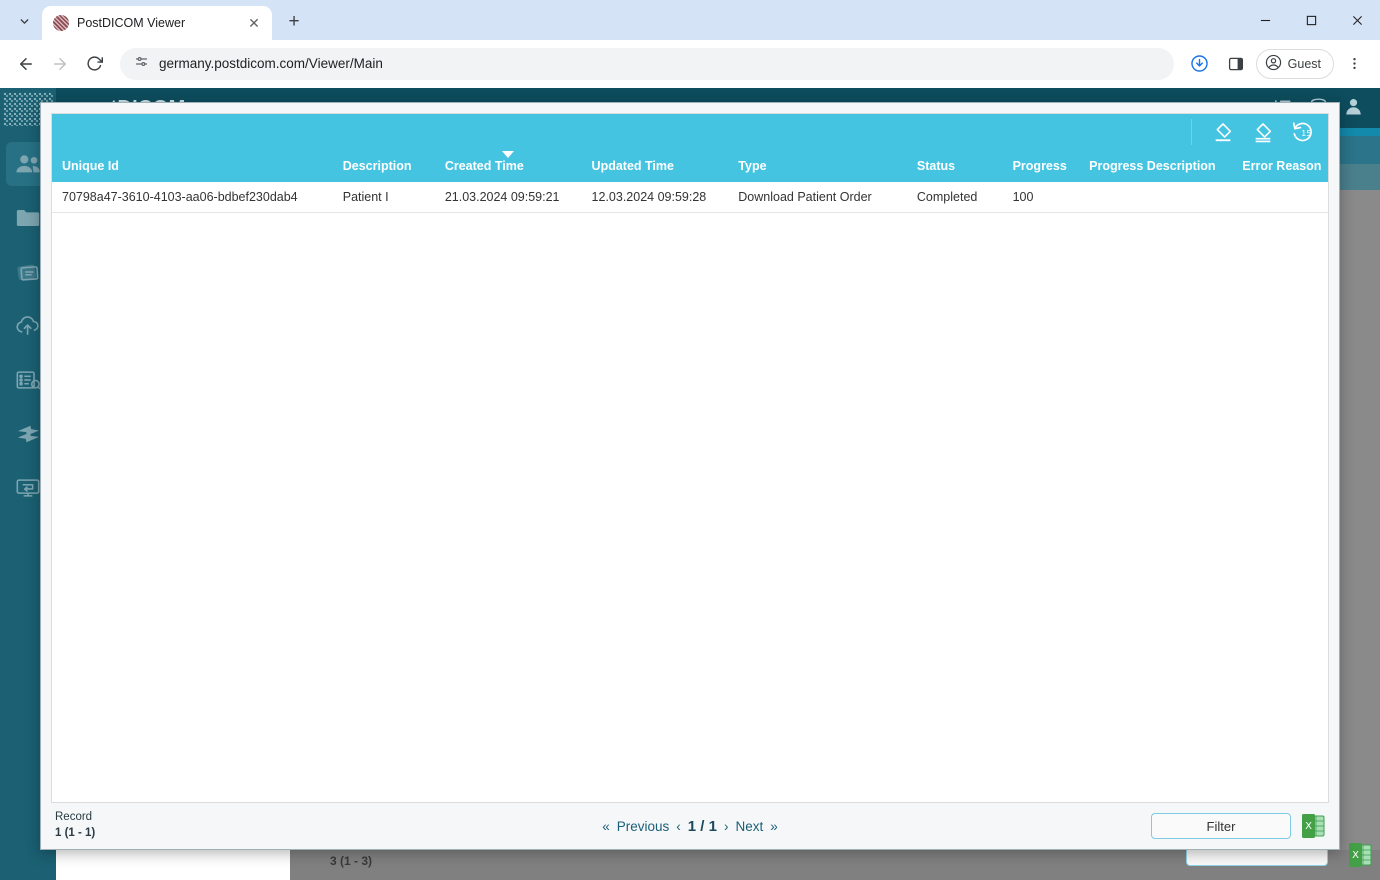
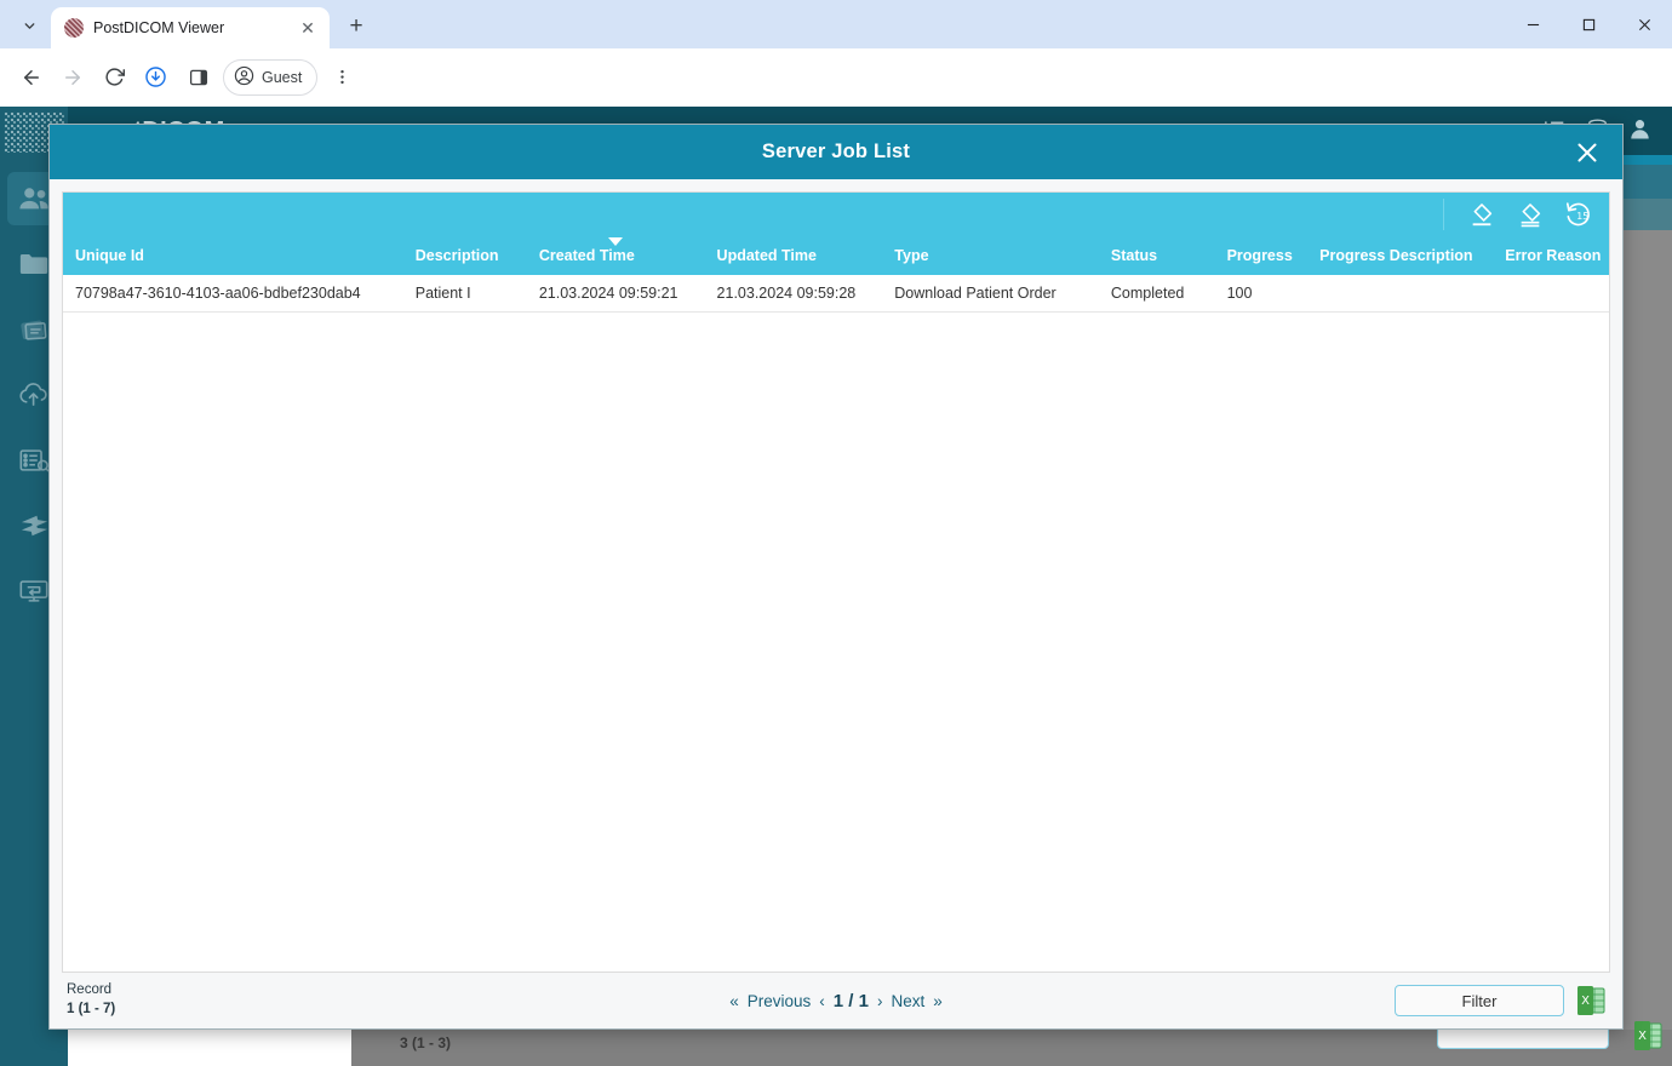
  PostDICOM Viewer
  ✕
  +
- germany.postdicom.com/Viewer/Main
  Guest
  3 (1 - 3)
  X
+ Server Job List
  15
  Unique Id	Description	Created Time	Updated Time	Type	Status	Progress	Progress Description	Error Reason
- 70798a47-3610-4103-aa06-bdbef230dab4	Patient I	21.03.2024 09:59:21	12.03.2024 09:59:28	Download Patient Order	Completed	100
+ 70798a47-3610-4103-aa06-bdbef230dab4	Patient I	21.03.2024 09:59:21	21.03.2024 09:59:28	Download Patient Order	Completed	100
  Record
- 1 (1 - 1)
+ 1 (1 - 7)
  «
  Previous
  ‹
  1 / 1
  ›
  Next
  »
  Filter
  X
